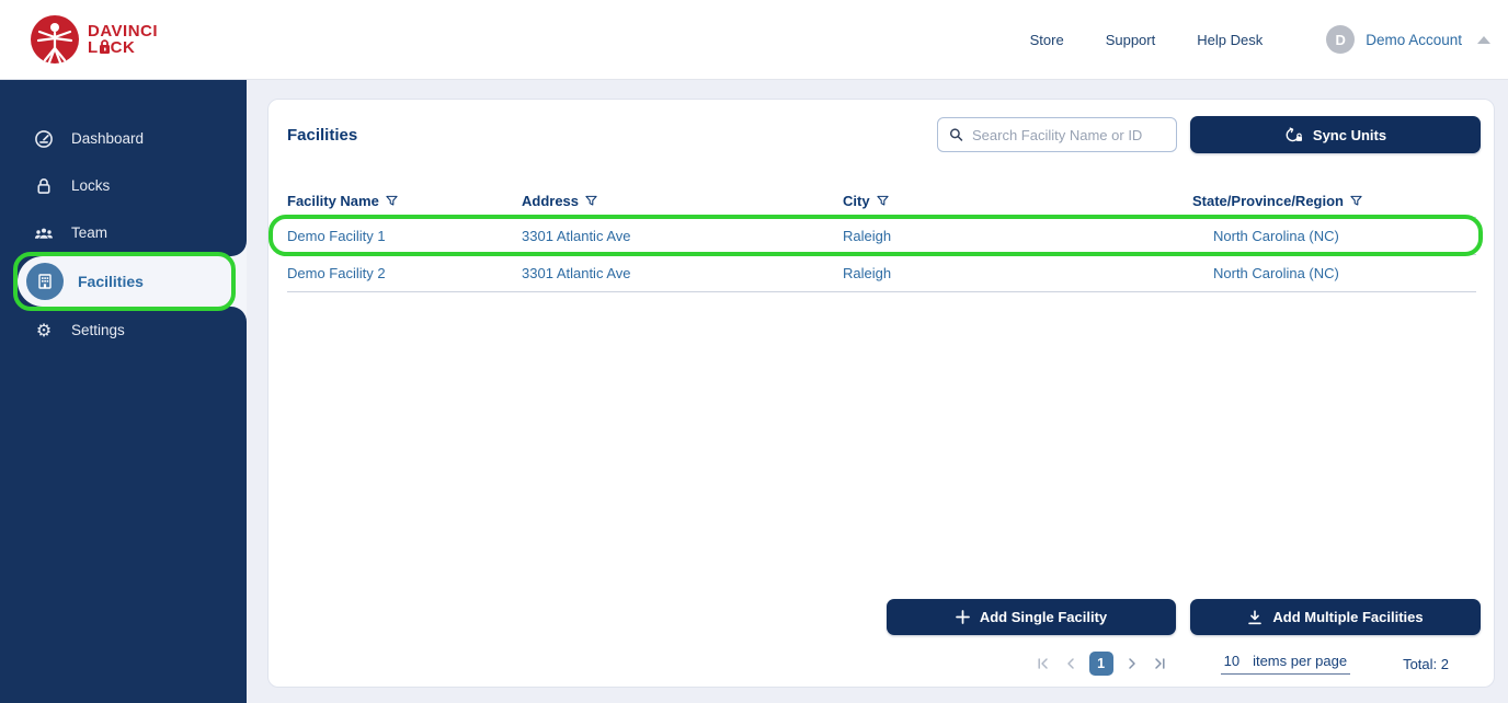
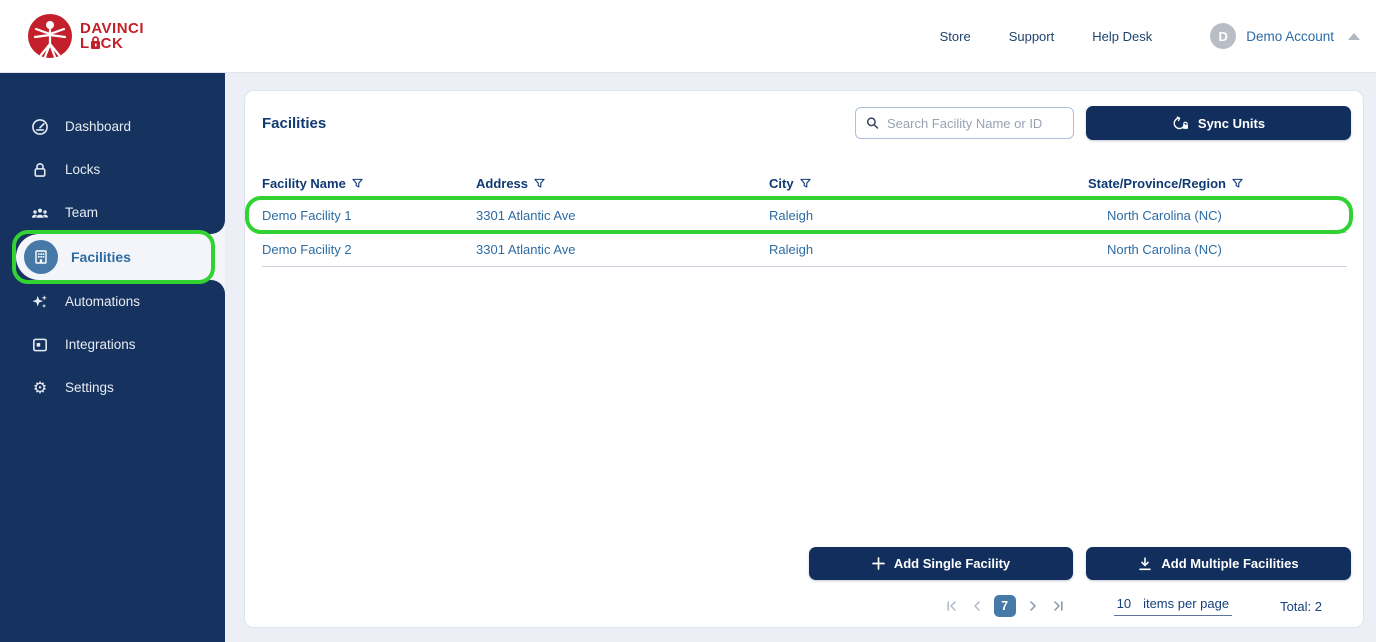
  DAVINCI
  L CK
  Store
  Support
  Help Desk
  D
  Demo Account
  Dashboard
  Locks
  Team
  Facilities
+ Automations
+ Integrations
  ⚙
  Settings
  Facilities
  Search Facility Name or ID
  Sync Units
  Facility Name
  Address
  City
  State/Province/Region
  Demo Facility 1
  3301 Atlantic Ave
  Raleigh
  North Carolina (NC)
  Demo Facility 2
  3301 Atlantic Ave
  Raleigh
  North Carolina (NC)
  Add Single Facility
  Add Multiple Facilities
- 1
+ 7
  10
  items per page
  Total: 2
